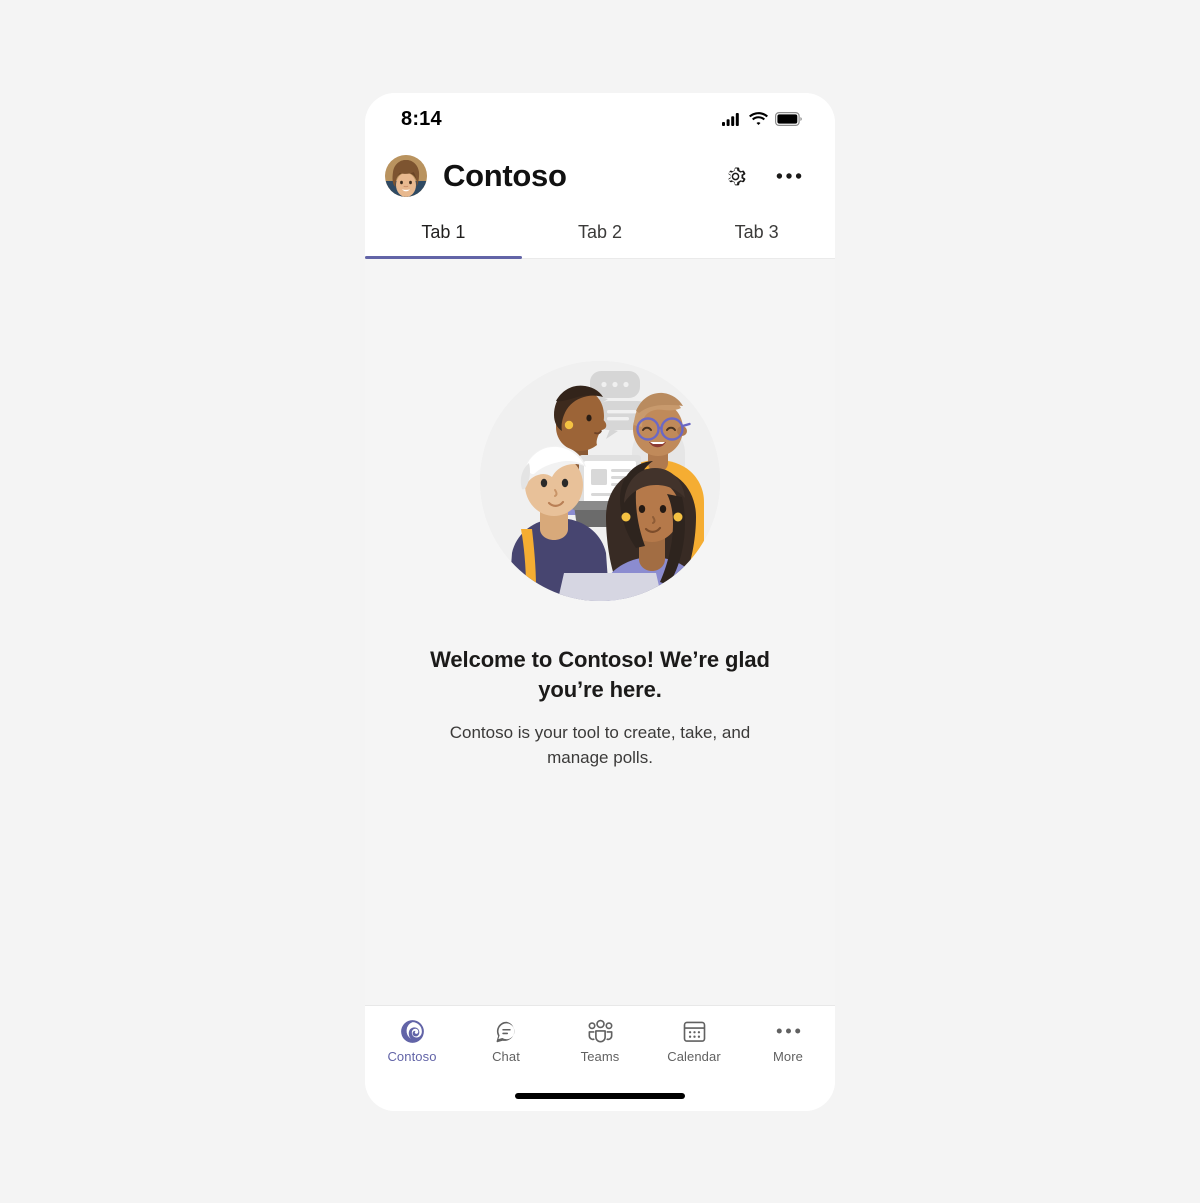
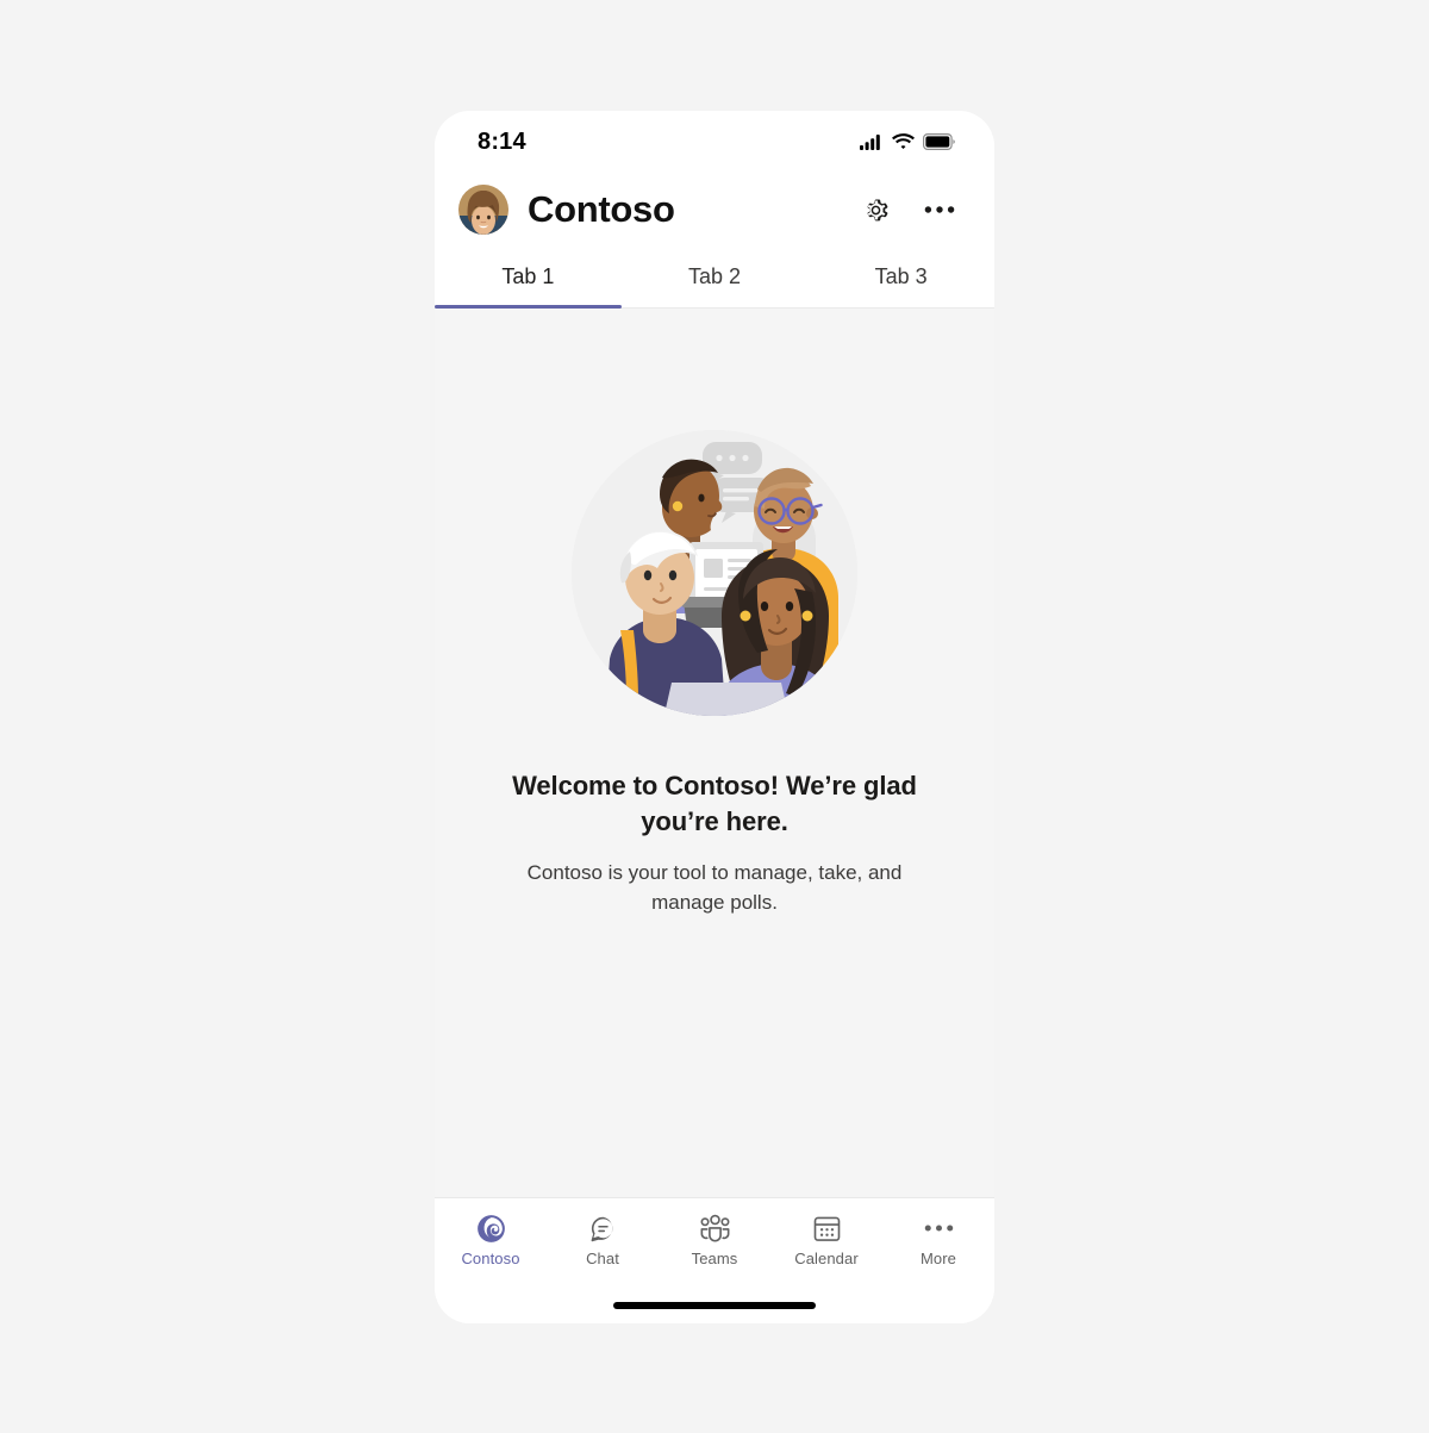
  8:14
  Contoso
  Tab 1
  Tab 2
  Tab 3
  Welcome to Contoso! We’re glad you’re here.
- Contoso is your tool to create, take, and manage polls.
+ Contoso is your tool to manage, take, and manage polls.
  Contoso
  Chat
  Teams
  Calendar
  More
